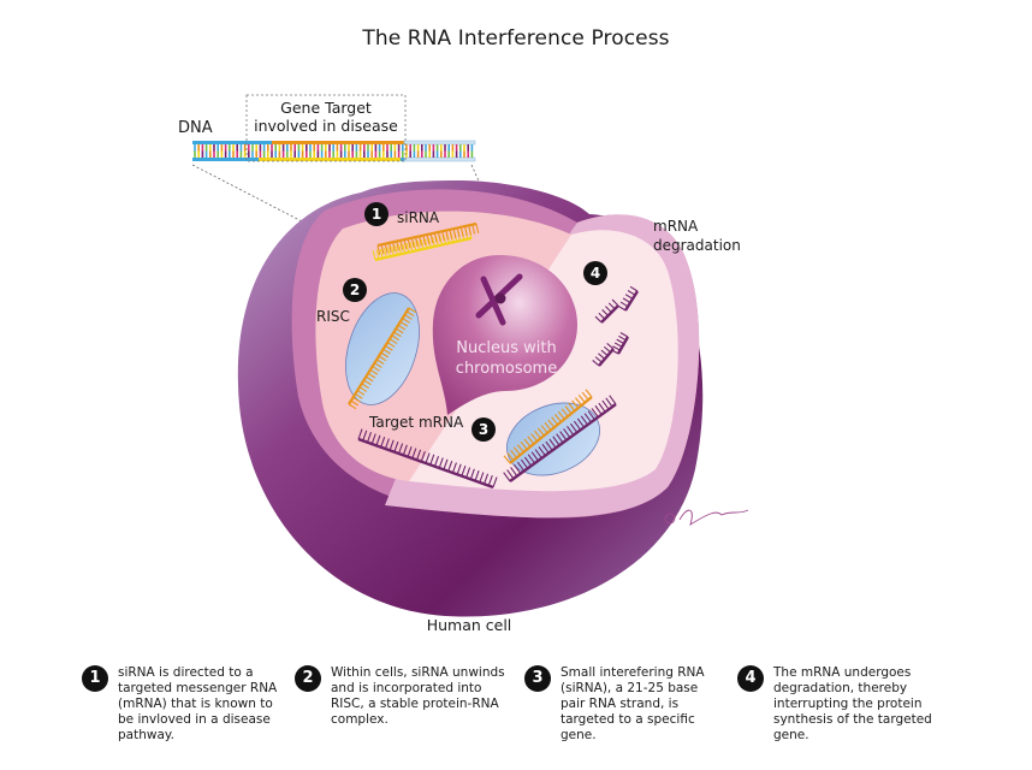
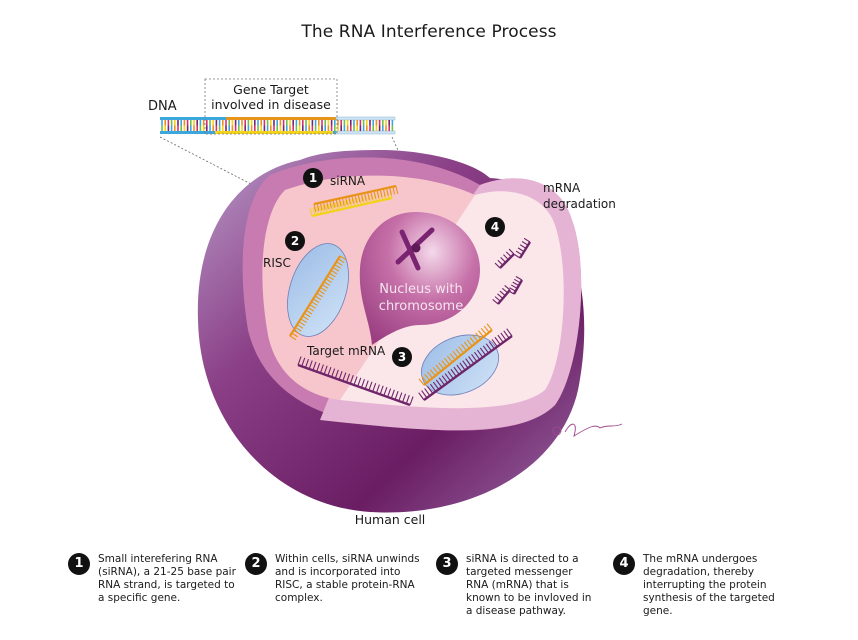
  The RNA Interference Process
  DNA
  Gene Target
  involved in disease
  siRNA
  RISC
  Nucleus with
  chromosome
  Target mRNA
  mRNA
  degradation
  Human cell
  1
  2
  3
  4
  1
- siRNA is directed to a targeted messenger RNA (mRNA) that is known to be invloved in a disease pathway.
+ Small interefering RNA (siRNA), a 21-25 base pair RNA strand, is targeted to a specific gene.
  2
  Within cells, siRNA unwinds and is incorporated into RISC, a stable protein-RNA complex.
  3
- Small interefering RNA (siRNA), a 21-25 base pair RNA strand, is targeted to a specific gene.
+ siRNA is directed to a targeted messenger RNA (mRNA) that is known to be invloved in a disease pathway.
  4
  The mRNA undergoes degradation, thereby interrupting the protein synthesis of the targeted gene.
